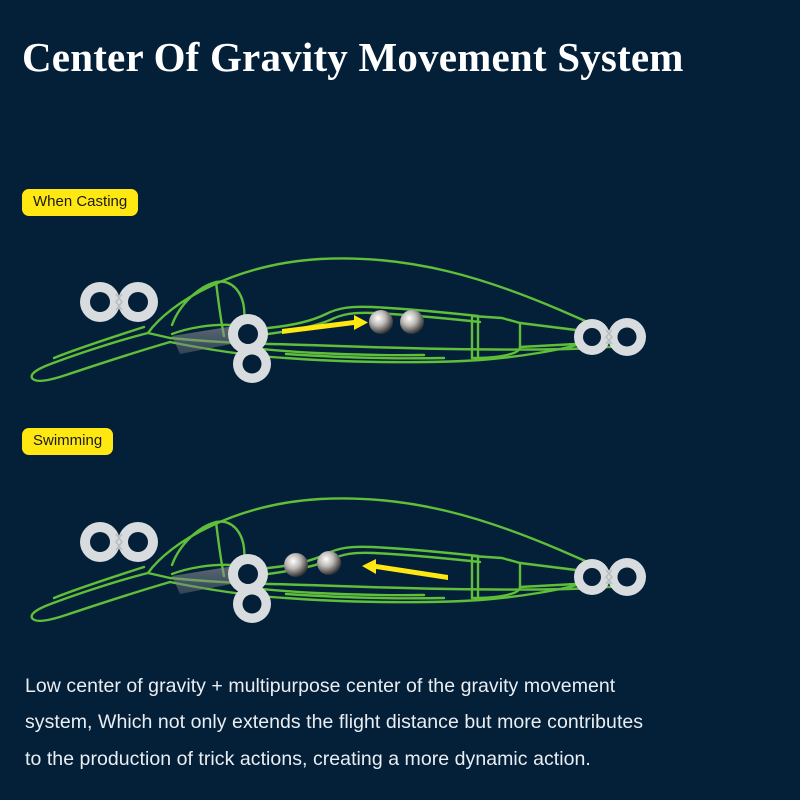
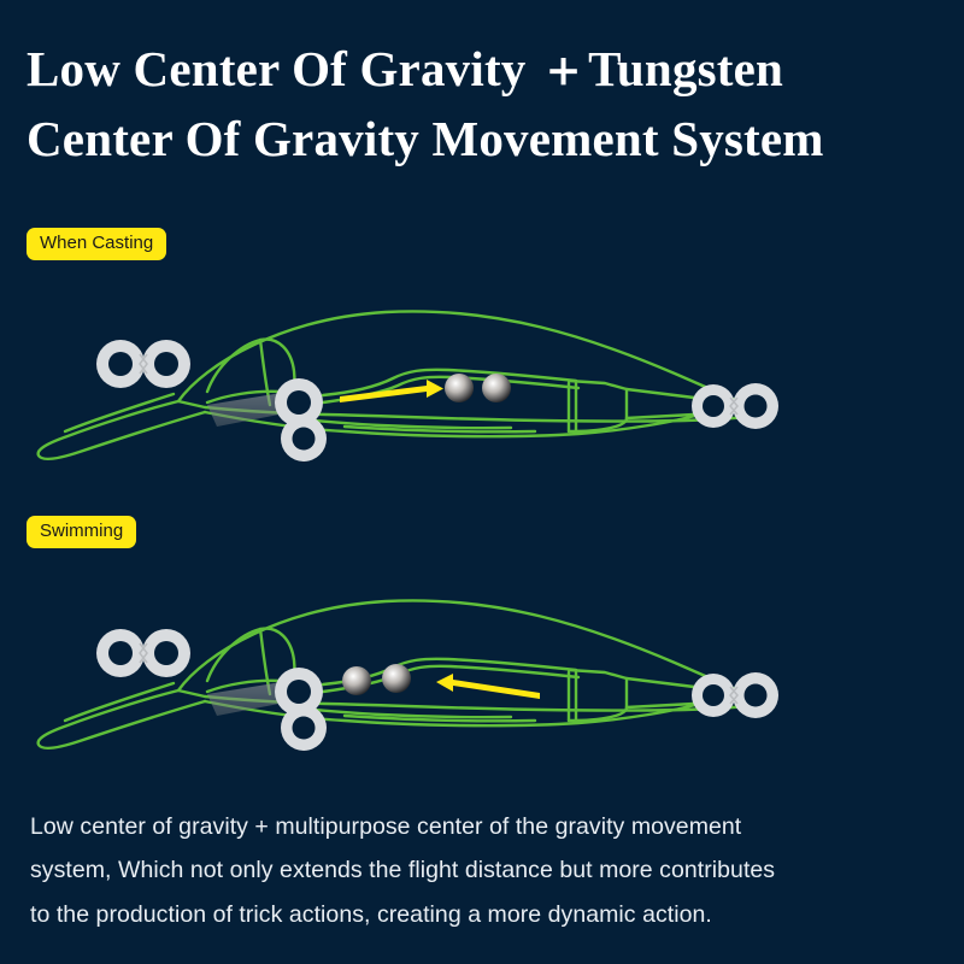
+ Low Center Of Gravity ＋Tungsten
  Center Of Gravity Movement System
  When Casting
  Swimming
  Low center of gravity + multipurpose center of the gravity movement
  system, Which not only extends the flight distance but more contributes
  to the production of trick actions, creating a more dynamic action.
